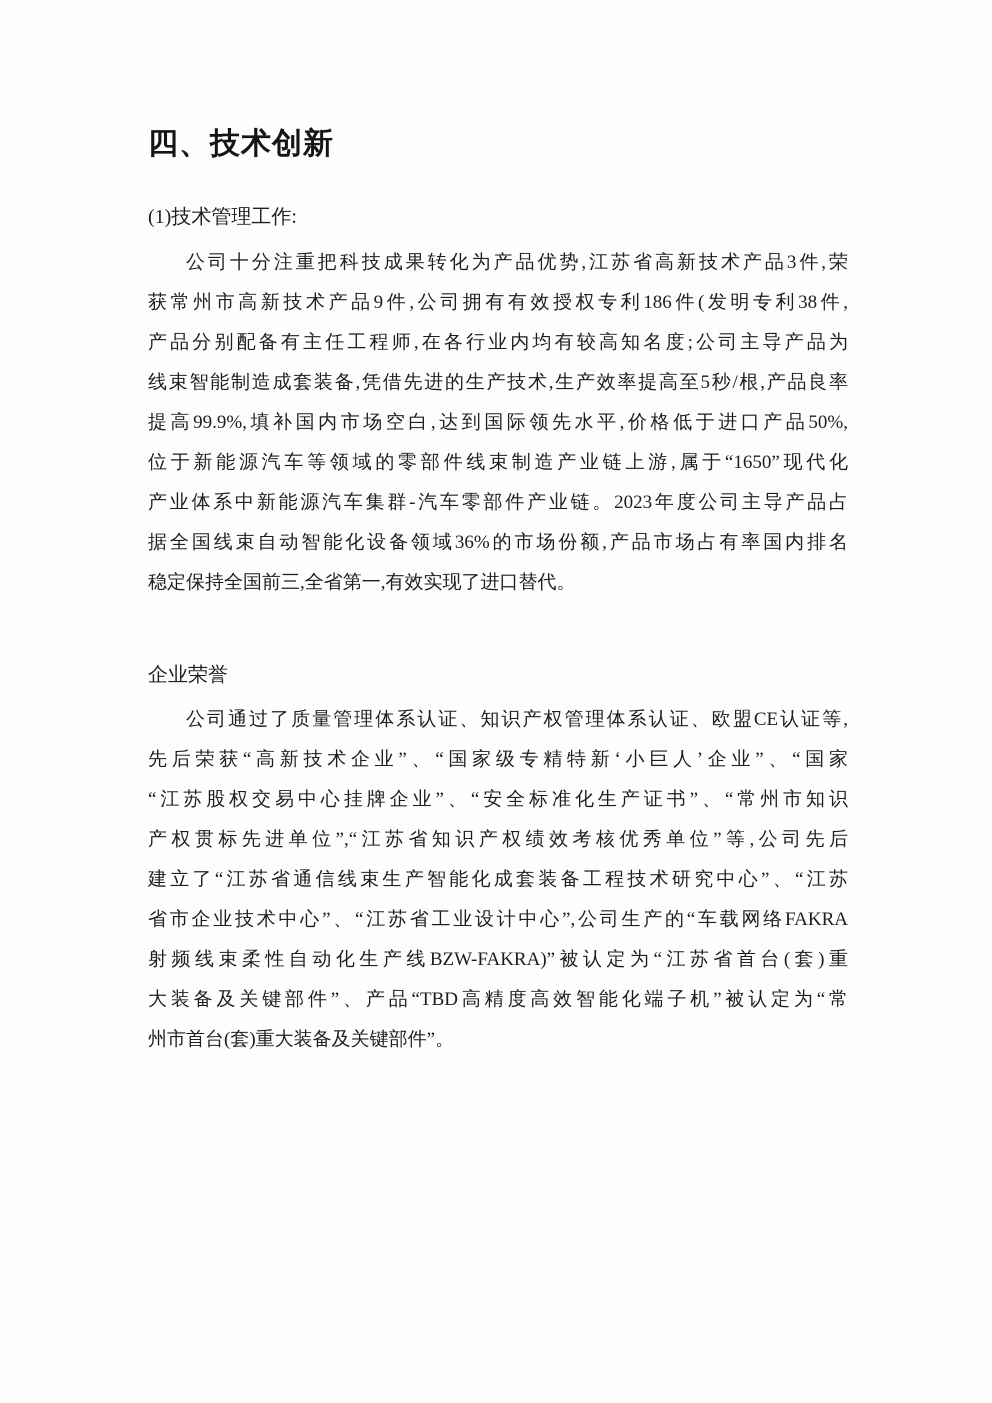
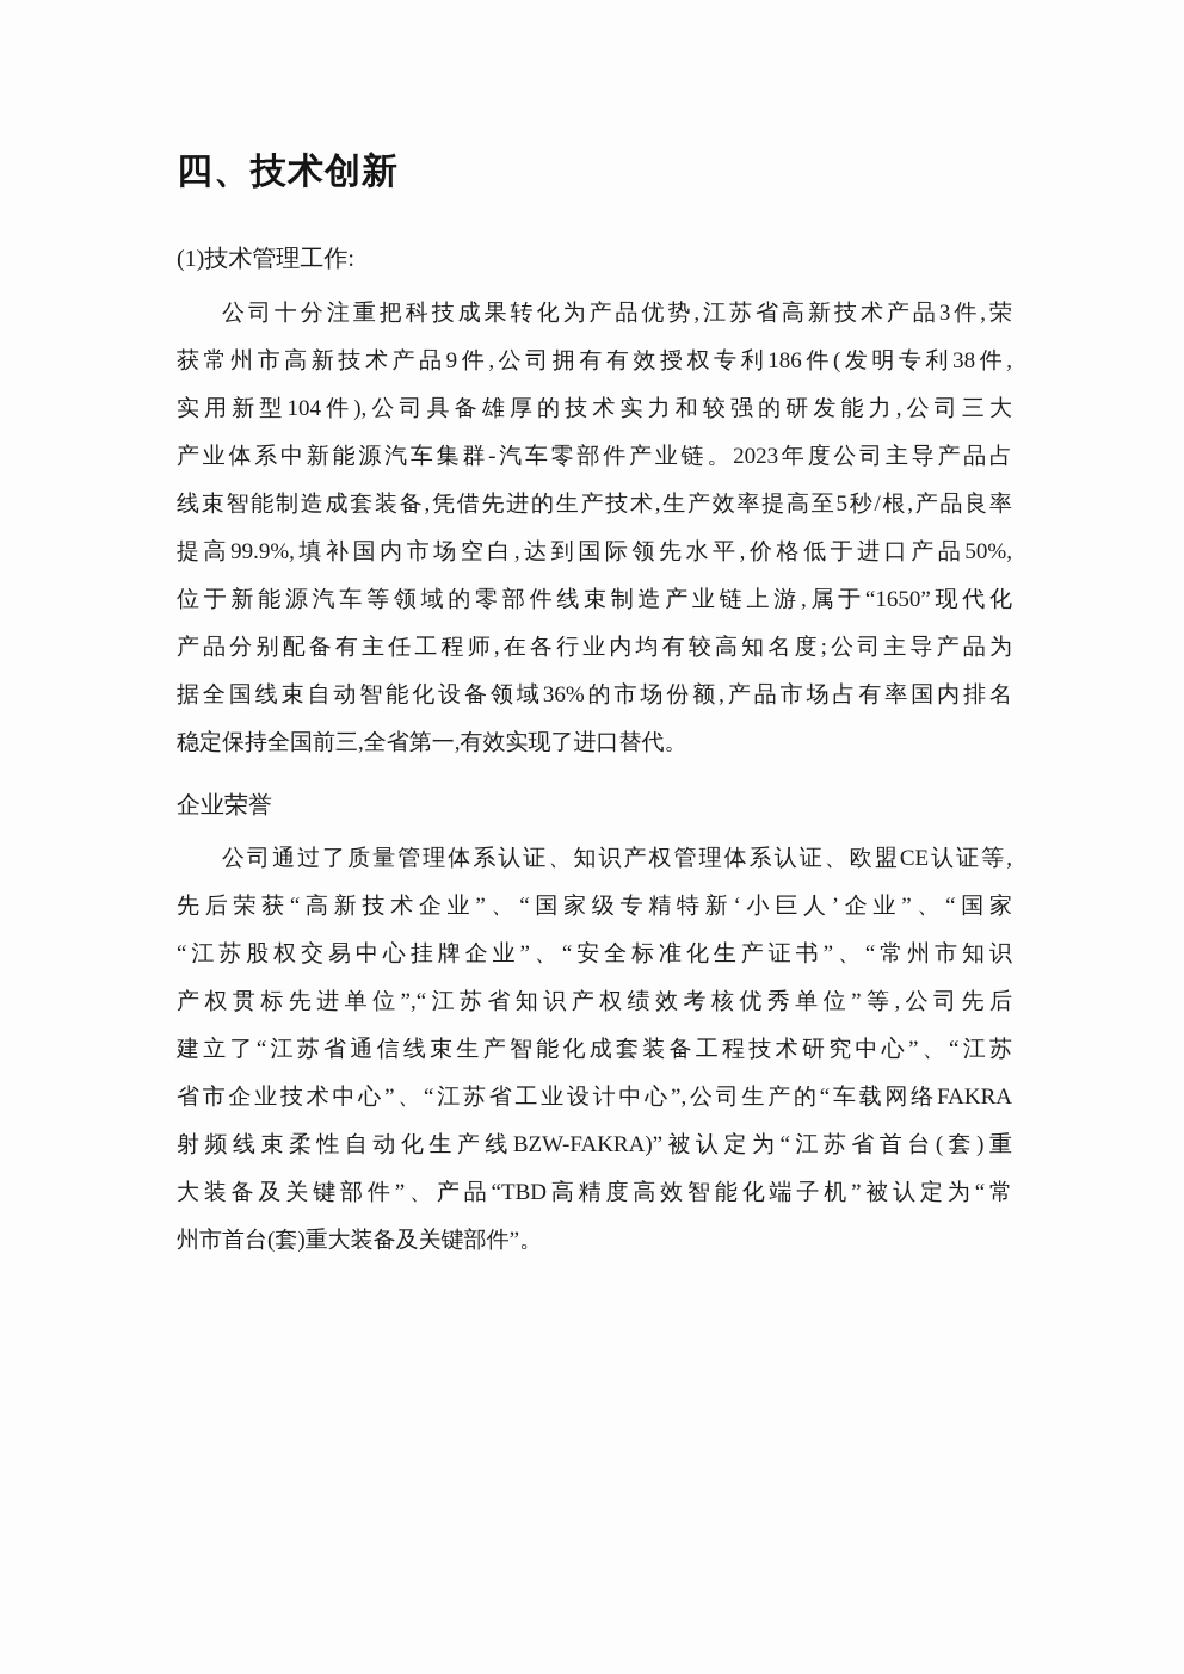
  四、技术创新
  (1)技术管理工作:
  公司十分注重把科技成果转化为产品优势,江苏省高新技术产品3件,荣
  获常州市高新技术产品9件,公司拥有有效授权专利186件(发明专利38件,
+ 实用新型104件),公司具备雄厚的技术实力和较强的研发能力,公司三大
- 产品分别配备有主任工程师,在各行业内均有较高知名度;公司主导产品为
+ 产业体系中新能源汽车集群-汽车零部件产业链。2023年度公司主导产品占
  线束智能制造成套装备,凭借先进的生产技术,生产效率提高至5秒/根,产品良率
  提高99.9%,填补国内市场空白,达到国际领先水平,价格低于进口产品50%,
  位于新能源汽车等领域的零部件线束制造产业链上游,属于“1650”现代化
- 产业体系中新能源汽车集群-汽车零部件产业链。2023年度公司主导产品占
+ 产品分别配备有主任工程师,在各行业内均有较高知名度;公司主导产品为
  据全国线束自动智能化设备领域36%的市场份额,产品市场占有率国内排名
  稳定保持全国前三,全省第一,有效实现了进口替代。
  企业荣誉
  公司通过了质量管理体系认证、知识产权管理体系认证、欧盟CE认证等,
  先后荣获“高新技术企业”、“国家级专精特新‘小巨人’企业”、“国家
  “江苏股权交易中心挂牌企业”、“安全标准化生产证书”、“常州市知识
  产权贯标先进单位”,“江苏省知识产权绩效考核优秀单位”等,公司先后
  建立了“江苏省通信线束生产智能化成套装备工程技术研究中心”、“江苏
  省市企业技术中心”、“江苏省工业设计中心”,公司生产的“车载网络FAKRA
  射频线束柔性自动化生产线BZW-FAKRA)”被认定为“江苏省首台(套)重
  大装备及关键部件”、产品“TBD高精度高效智能化端子机”被认定为“常
  州市首台(套)重大装备及关键部件”。
